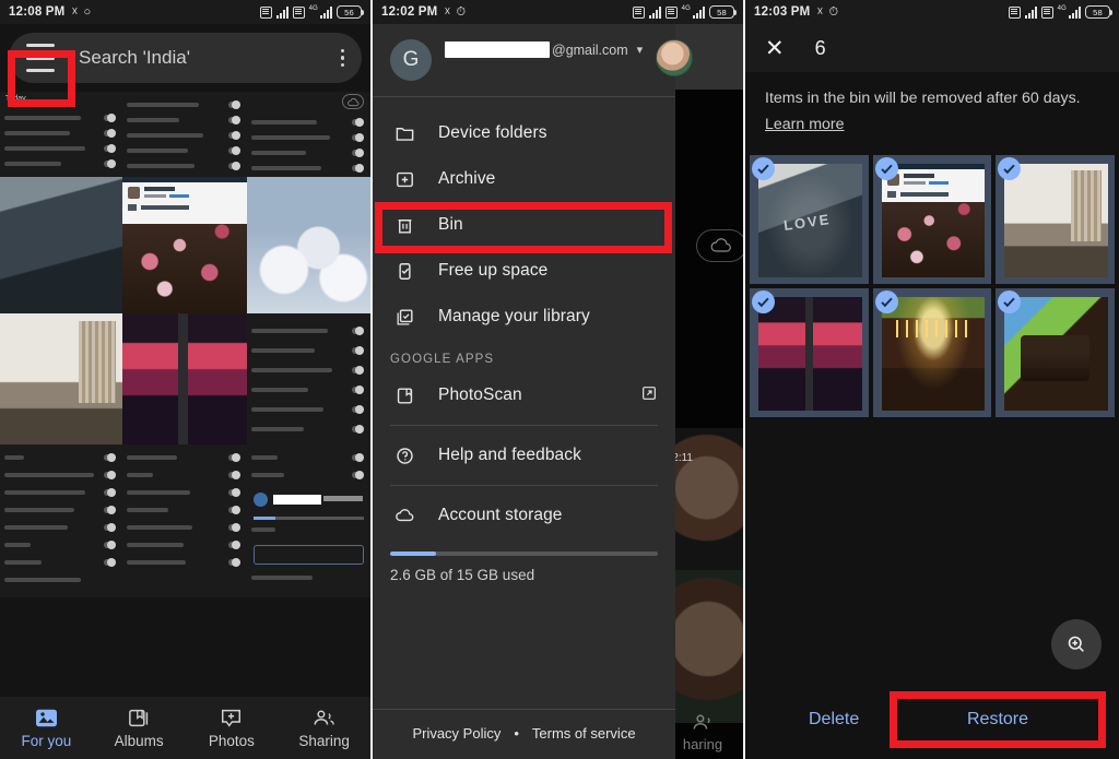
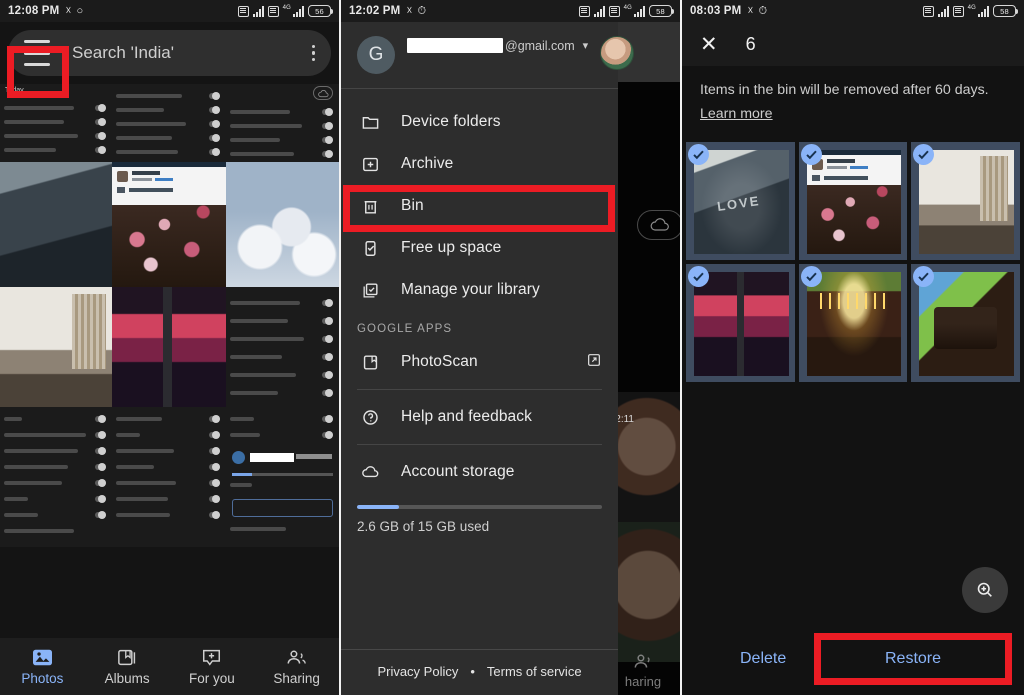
  12:08 PM
  ☓
  ○
  56
  Search 'India'
- For you
+ Photos
  Albums
- Photos
+ For you
  Sharing
  12:02 PM
  ☓
  ⏱
  58
  2:11
  haring
  G
  @gmail.com
  ▾
  Device folders
  Archive
  Bin
  Free up space
  Manage your library
  GOOGLE APPS
  PhotoScan
  Help and feedback
  Account storage
  2.6 GB of 15 GB used
  Privacy Policy
  •
  Terms of service
- 12:03 PM
+ 08:03 PM
  ☓
  ⏱
  58
  ✕
  6
  Items in the bin will be removed after 60 days.
  Learn more
  Delete
  Restore
